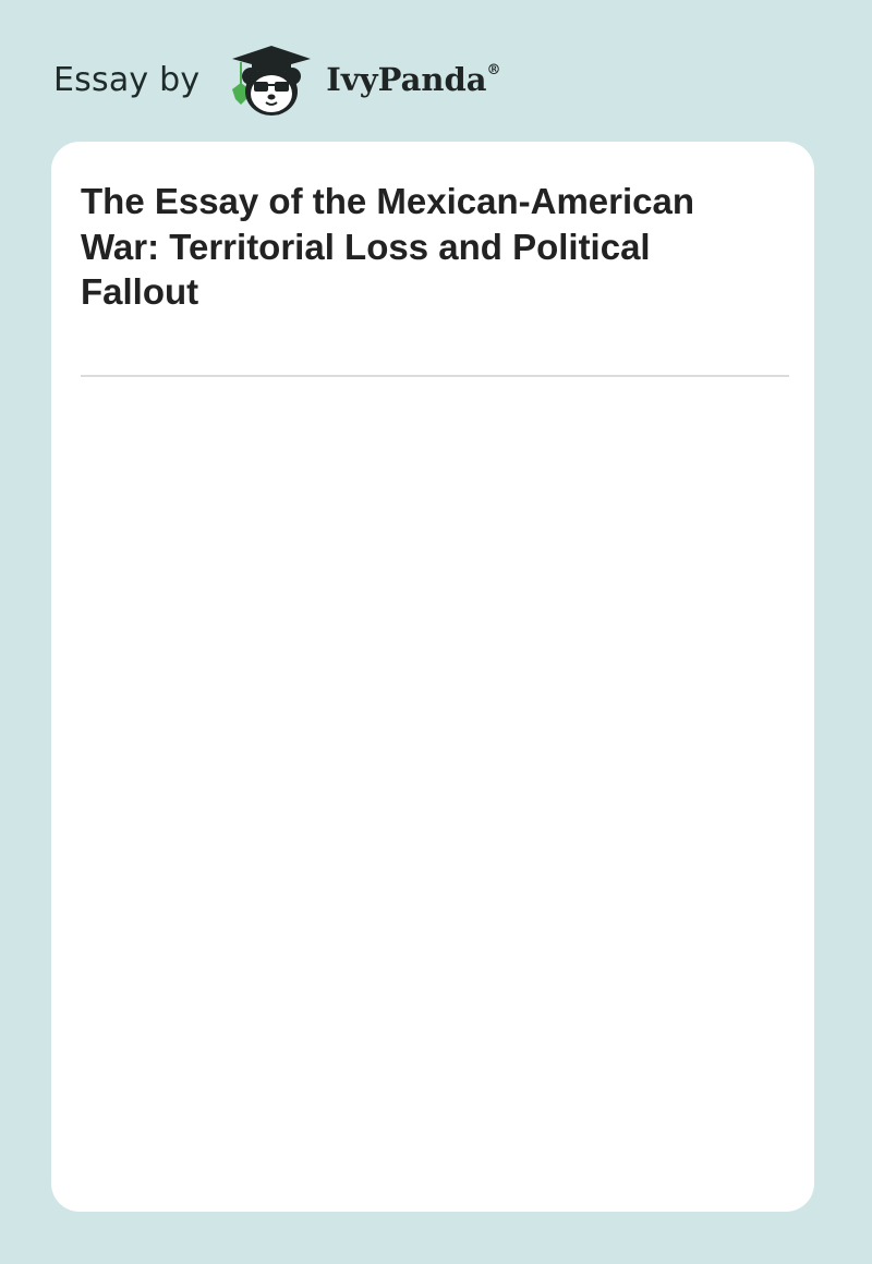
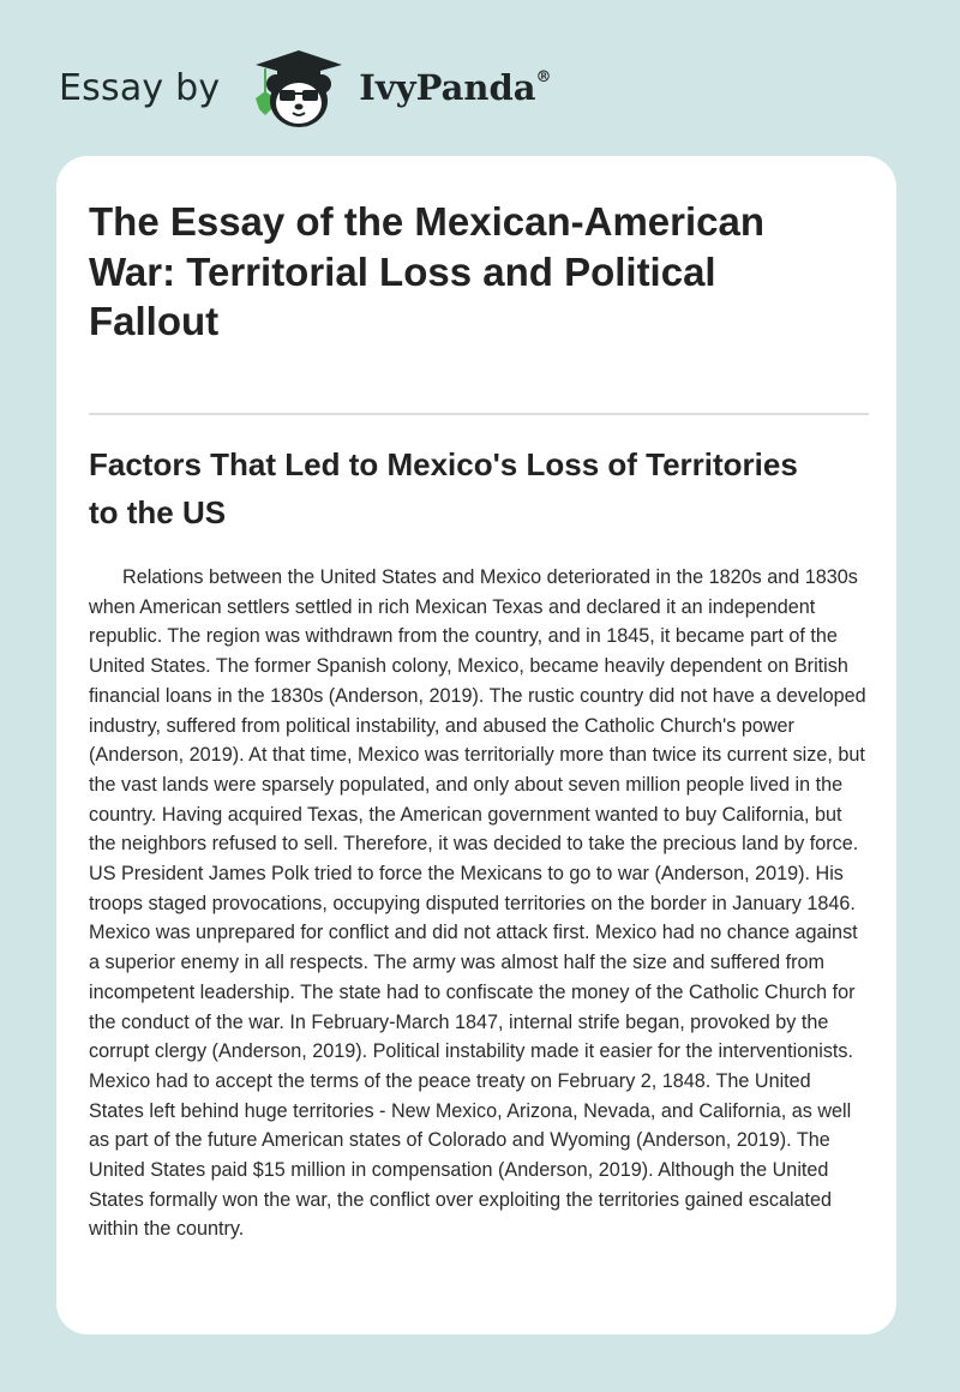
  Essay by
  IvyPanda®
  The Essay of the Mexican-American War: Territorial Loss and Political Fallout
+ Factors That Led to Mexico's Loss of Territories to the US
+ Relations between the United States and Mexico deteriorated in the 1820s and 1830s when American settlers settled in rich Mexican Texas and declared it an independent republic. The region was withdrawn from the country, and in 1845, it became part of the United States. The former Spanish colony, Mexico, became heavily dependent on British financial loans in the 1830s (Anderson, 2019). The rustic country did not have a developed industry, suffered from political instability, and abused the Catholic Church's power (Anderson, 2019). At that time, Mexico was territorially more than twice its current size, but the vast lands were sparsely populated, and only about seven million people lived in the country. Having acquired Texas, the American government wanted to buy California, but the neighbors refused to sell. Therefore, it was decided to take the precious land by force. US President James Polk tried to force the Mexicans to go to war (Anderson, 2019). His troops staged provocations, occupying disputed territories on the border in January 1846. Mexico was unprepared for conflict and did not attack first. Mexico had no chance against a superior enemy in all respects. The army was almost half the size and suffered from incompetent leadership. The state had to confiscate the money of the Catholic Church for the conduct of the war. In February-March 1847, internal strife began, provoked by the corrupt clergy (Anderson, 2019). Political instability made it easier for the interventionists. Mexico had to accept the terms of the peace treaty on February 2, 1848. The United States left behind huge territories - New Mexico, Arizona, Nevada, and California, as well as part of the future American states of Colorado and Wyoming (Anderson, 2019). The United States paid $15 million in compensation (Anderson, 2019). Although the United States formally won the war, the conflict over exploiting the territories gained escalated within the country.
